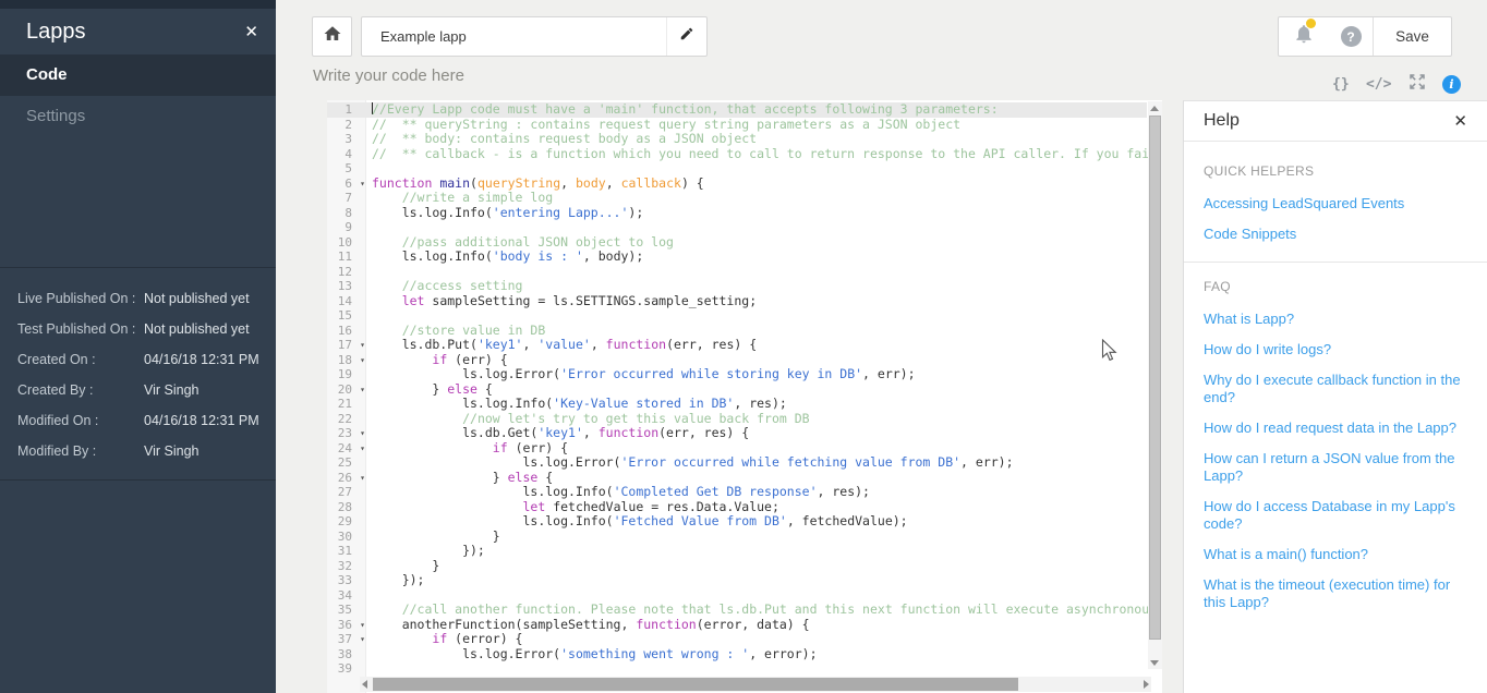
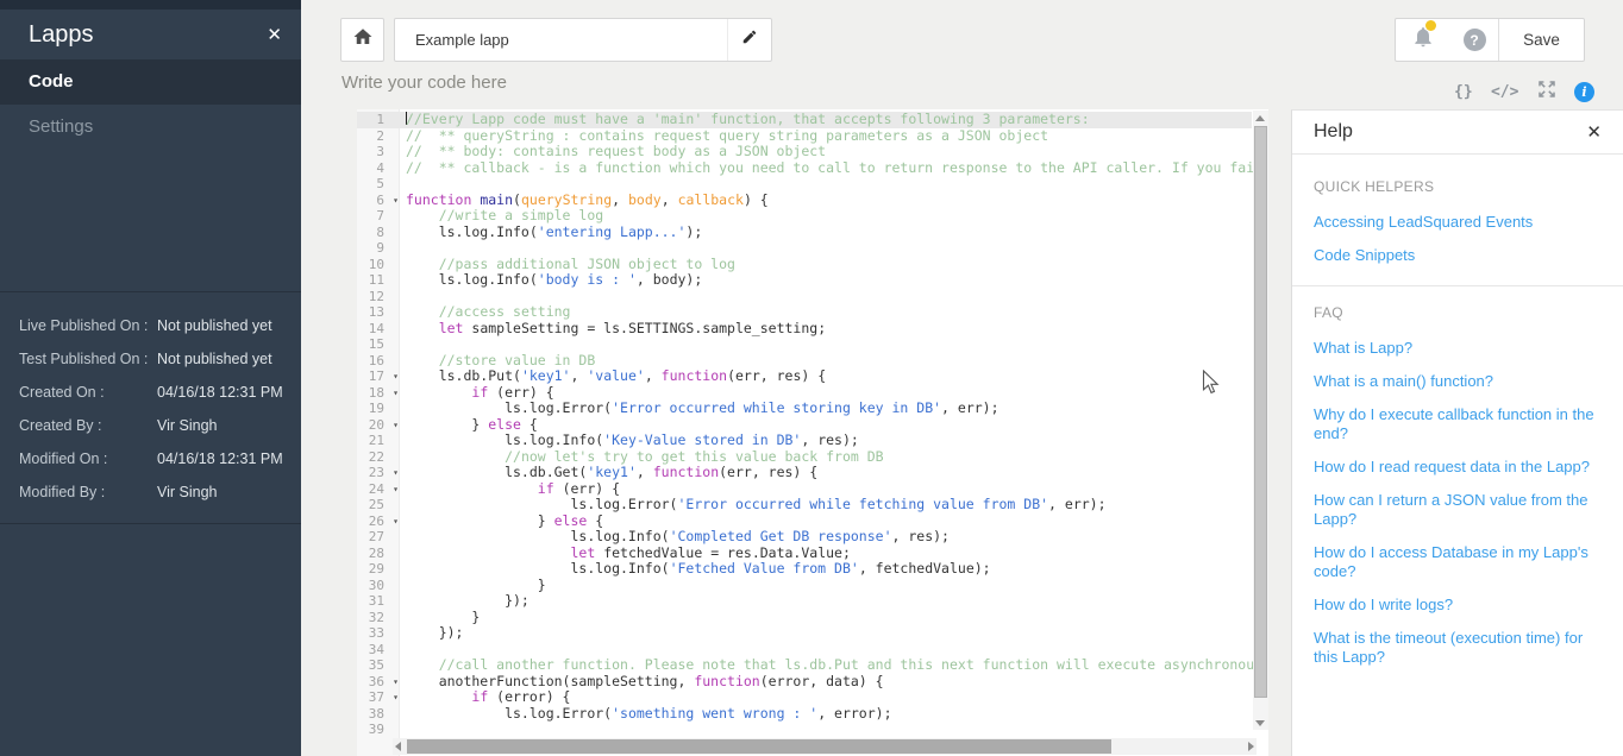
  Lapps
  ✕
  Code
  Settings
  Live Published On :
  Not published yet
  Test Published On :
  Not published yet
  Created On :
  04/16/18 12:31 PM
  Created By :
  Vir Singh
  Modified On :
  04/16/18 12:31 PM
  Modified By :
  Vir Singh
  Example lapp
  ?
  Save
  Write your code here
  {}
  </>
  i
  1
  //Every Lapp code must have a 'main' function, that accepts following 3 parameters:
  2
  // ** queryString : contains request query string parameters as a JSON object
  3
  // ** body: contains request body as a JSON object
  4
  // ** callback - is a function which you need to call to return response to the API caller. If you fai
  5
  6
  ▾
  function main(queryString, body, callback) {
  7
  //write a simple log
  8
  ls.log.Info('entering Lapp...');
  9
  10
  //pass additional JSON object to log
  11
  ls.log.Info('body is : ', body);
  12
  13
  //access setting
  14
  let sampleSetting = ls.SETTINGS.sample_setting;
  15
  16
  //store value in DB
  17
  ▾
  ls.db.Put('key1', 'value', function(err, res) {
  18
  ▾
  if (err) {
  19
  ls.log.Error('Error occurred while storing key in DB', err);
  20
  ▾
  } else {
  21
  ls.log.Info('Key-Value stored in DB', res);
  22
  //now let's try to get this value back from DB
  23
  ▾
  ls.db.Get('key1', function(err, res) {
  24
  ▾
  if (err) {
  25
  ls.log.Error('Error occurred while fetching value from DB', err);
  26
  ▾
  } else {
  27
  ls.log.Info('Completed Get DB response', res);
  28
  let fetchedValue = res.Data.Value;
  29
  ls.log.Info('Fetched Value from DB', fetchedValue);
  30
  }
  31
  });
  32
  }
  33
  });
  34
  35
  //call another function. Please note that ls.db.Put and this next function will execute asynchronou
  36
  ▾
  anotherFunction(sampleSetting, function(error, data) {
  37
  ▾
  if (error) {
  38
  ls.log.Error('something went wrong : ', error);
  39
  Help
  ✕
  QUICK HELPERS
  Accessing LeadSquared Events
  Code Snippets
  FAQ
  What is Lapp?
- How do I write logs?
+ What is a main() function?
  Why do I execute callback function in the end?
  How do I read request data in the Lapp?
  How can I return a JSON value from the Lapp?
  How do I access Database in my Lapp's code?
- What is a main() function?
+ How do I write logs?
  What is the timeout (execution time) for this Lapp?
